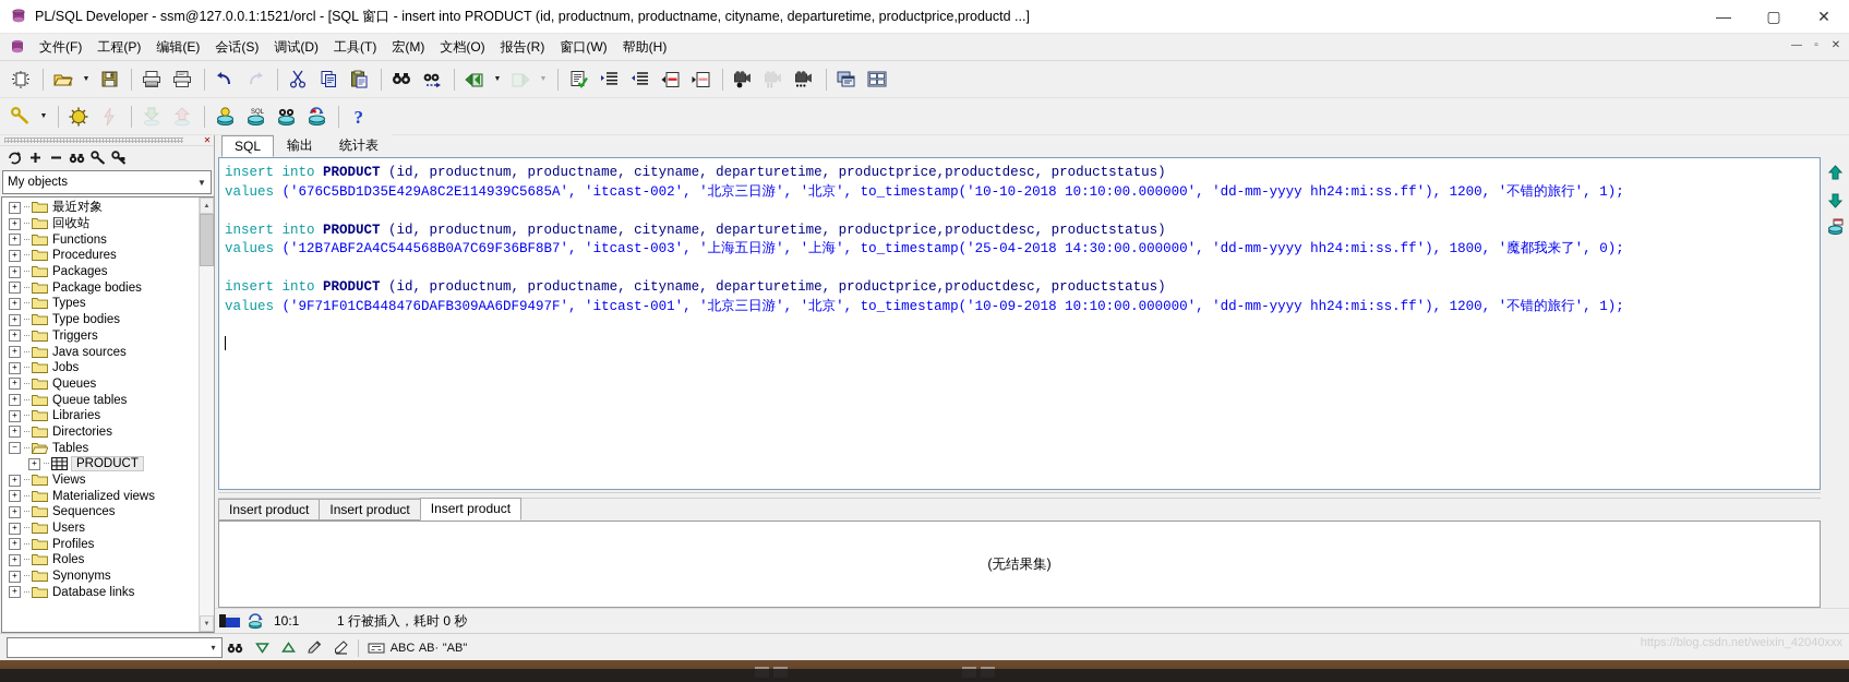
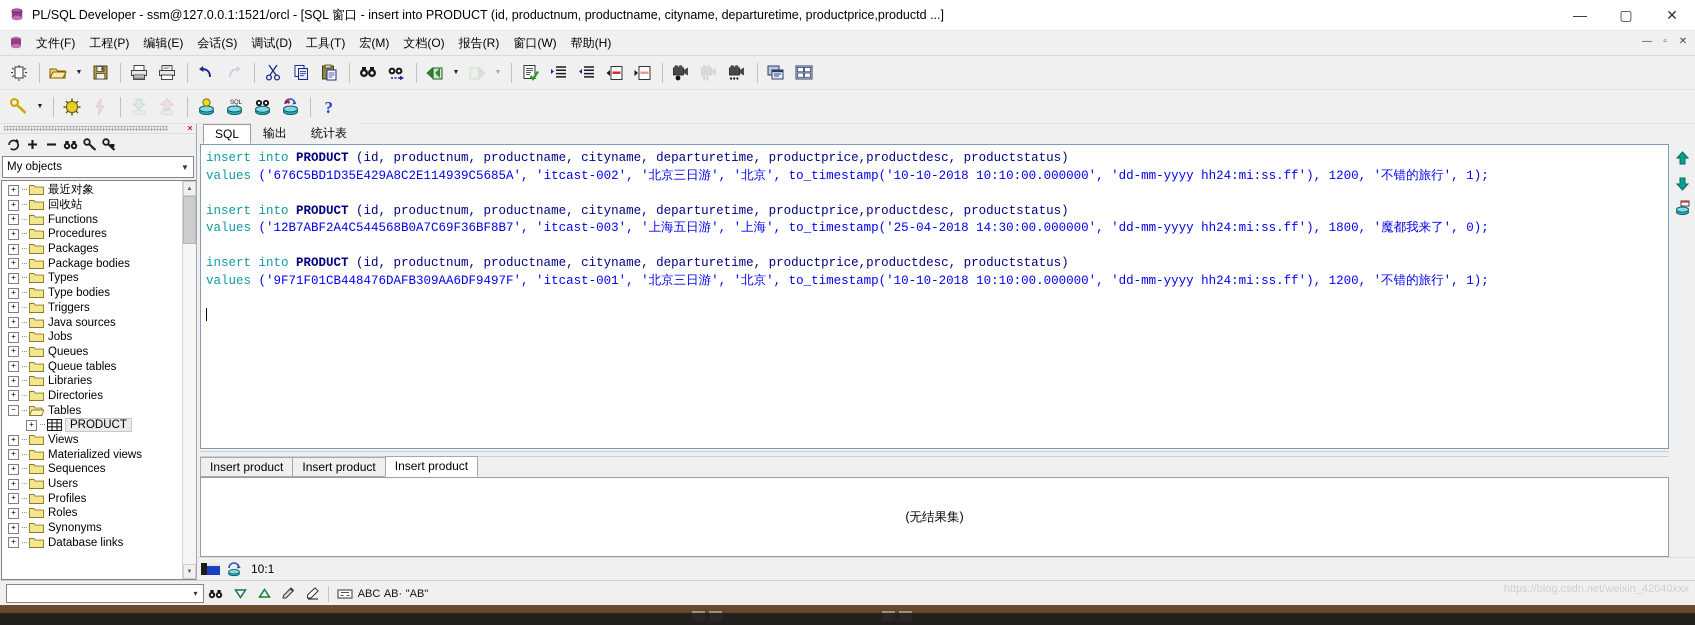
  PL/SQL Developer - ssm@127.0.0.1:1521/orcl - [SQL 窗口 - insert into PRODUCT (id, productnum, productname, cityname, departuretime, productprice,productd ...]
  —
  ▢
  ✕
  文件(F)
  工程(P)
  编辑(E)
  会话(S)
  调试(D)
  工具(T)
  宏(M)
  文档(O)
  报告(R)
  窗口(W)
  帮助(H)
  —
  ▫
  ✕
  ?
  ✕
  My objects
  ▼
  +
  最近对象
  +
  回收站
  +
  Functions
  +
  Procedures
  +
  Packages
  +
  Package bodies
  +
  Types
  +
  Type bodies
  +
  Triggers
  +
  Java sources
  +
  Jobs
  +
  Queues
  +
  Queue tables
  +
  Libraries
  +
  Directories
  −
  Tables
  +
  PRODUCT
  +
  Views
  +
  Materialized views
  +
  Sequences
  +
  Users
  +
  Profiles
  +
  Roles
  +
  Synonyms
  +
  Database links
  SQL
  输出
  统计表
- insert into PRODUCT (id, productnum, productname, cityname, departuretime, productprice,productdesc, productstatus) values ('676C5BD1D35E429A8C2E114939C5685A', 'itcast-002', '北京三日游', '北京', to_timestamp('10-10-2018 10:10:00.000000', 'dd-mm-yyyy hh24:mi:ss.ff'), 1200, '不错的旅行', 1); insert into PRODUCT (id, productnum, productname, cityname, departuretime, productprice,productdesc, productstatus) values ('12B7ABF2A4C544568B0A7C69F36BF8B7', 'itcast-003', '上海五日游', '上海', to_timestamp('25-04-2018 14:30:00.000000', 'dd-mm-yyyy hh24:mi:ss.ff'), 1800, '魔都我来了', 0); insert into PRODUCT (id, productnum, productname, cityname, departuretime, productprice,productdesc, productstatus) values ('9F71F01CB448476DAFB309AA6DF9497F', 'itcast-001', '北京三日游', '北京', to_timestamp('10-09-2018 10:10:00.000000', 'dd-mm-yyyy hh24:mi:ss.ff'), 1200, '不错的旅行', 1);
+ insert into PRODUCT (id, productnum, productname, cityname, departuretime, productprice,productdesc, productstatus) values ('676C5BD1D35E429A8C2E114939C5685A', 'itcast-002', '北京三日游', '北京', to_timestamp('10-10-2018 10:10:00.000000', 'dd-mm-yyyy hh24:mi:ss.ff'), 1200, '不错的旅行', 1); insert into PRODUCT (id, productnum, productname, cityname, departuretime, productprice,productdesc, productstatus) values ('12B7ABF2A4C544568B0A7C69F36BF8B7', 'itcast-003', '上海五日游', '上海', to_timestamp('25-04-2018 14:30:00.000000', 'dd-mm-yyyy hh24:mi:ss.ff'), 1800, '魔都我来了', 0); insert into PRODUCT (id, productnum, productname, cityname, departuretime, productprice,productdesc, productstatus) values ('9F71F01CB448476DAFB309AA6DF9497F', 'itcast-001', '北京三日游', '北京', to_timestamp('10-10-2018 10:10:00.000000', 'dd-mm-yyyy hh24:mi:ss.ff'), 1200, '不错的旅行', 1);
  Insert product
  Insert product
  Insert product
  (无结果集)
  10:1
- 1 行被插入，耗时 0 秒
  ▾
  ABC
  AB·
  "AB"
  https://blog.csdn.net/weixin_42040xxx
